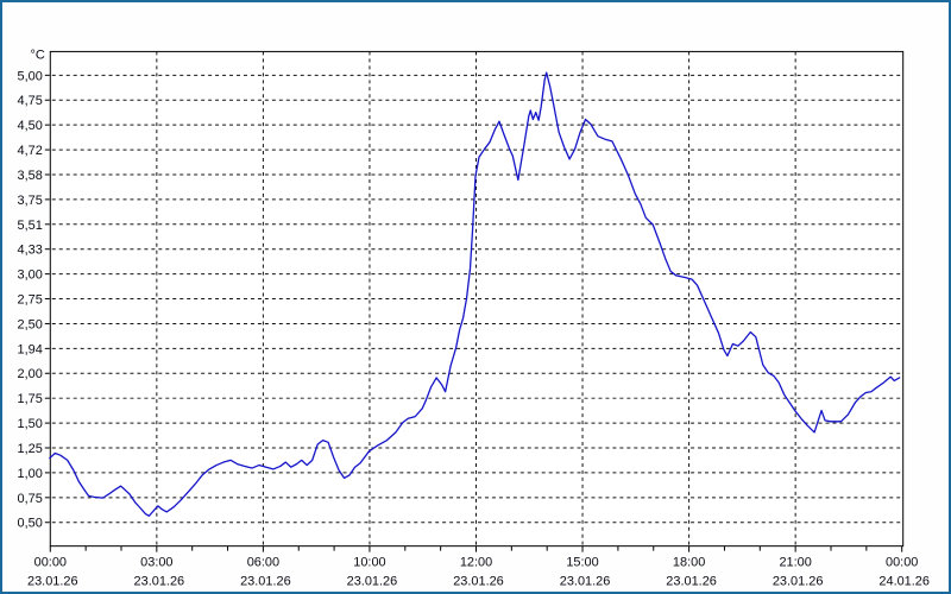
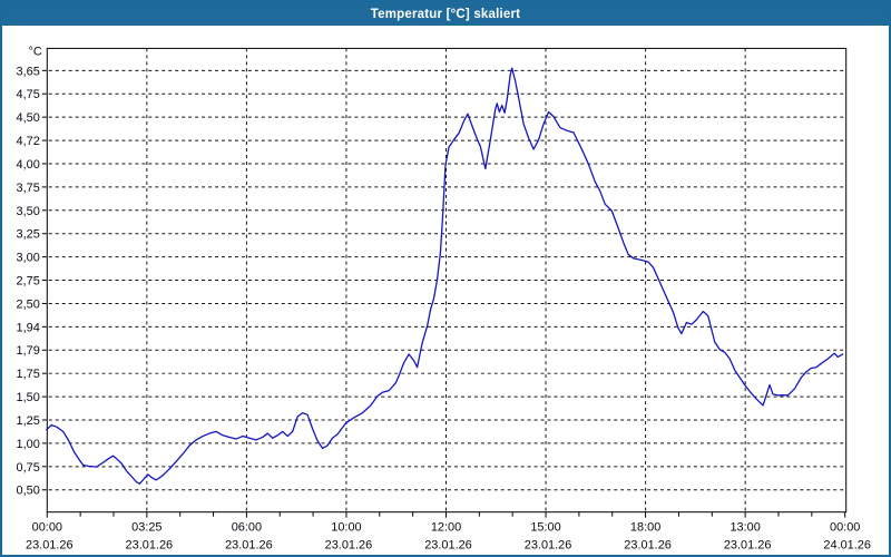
+ Temperatur [°C] skaliert
- 5,00
+ 3,65
  4,75
  4,50
  4,72
- 3,58
+ 4,00
  3,75
- 5,51
+ 3,50
- 4,33
+ 3,25
  3,00
  2,75
  2,50
  1,94
- 2,00
+ 1,79
  1,75
  1,50
  1,25
  1,00
  0,75
  0,50
  °C
  00:00
  23.01.26
- 03:00
+ 03:25
  23.01.26
  06:00
  23.01.26
  10:00
  23.01.26
  12:00
  23.01.26
  15:00
  23.01.26
  18:00
  23.01.26
- 21:00
+ 13:00
  23.01.26
  00:00
  24.01.26
